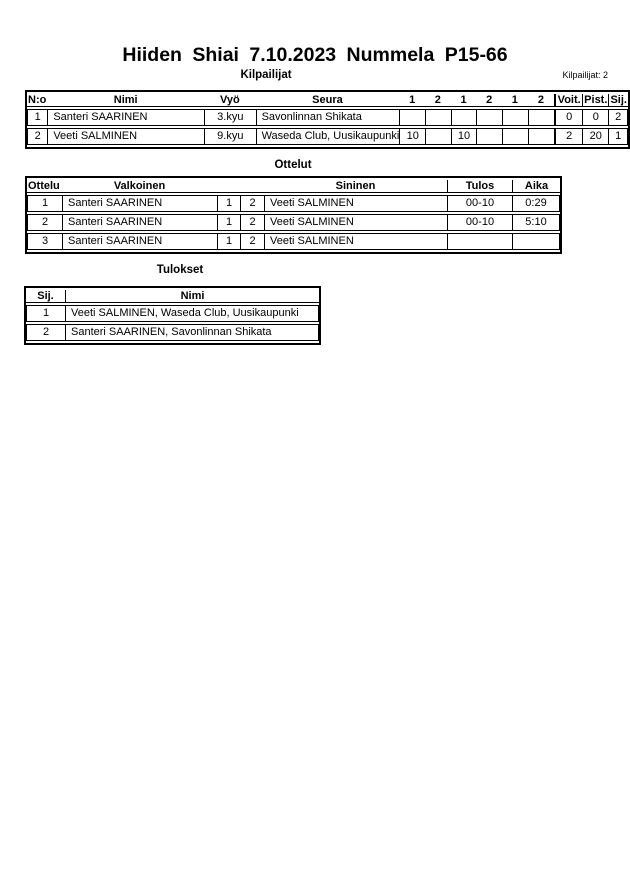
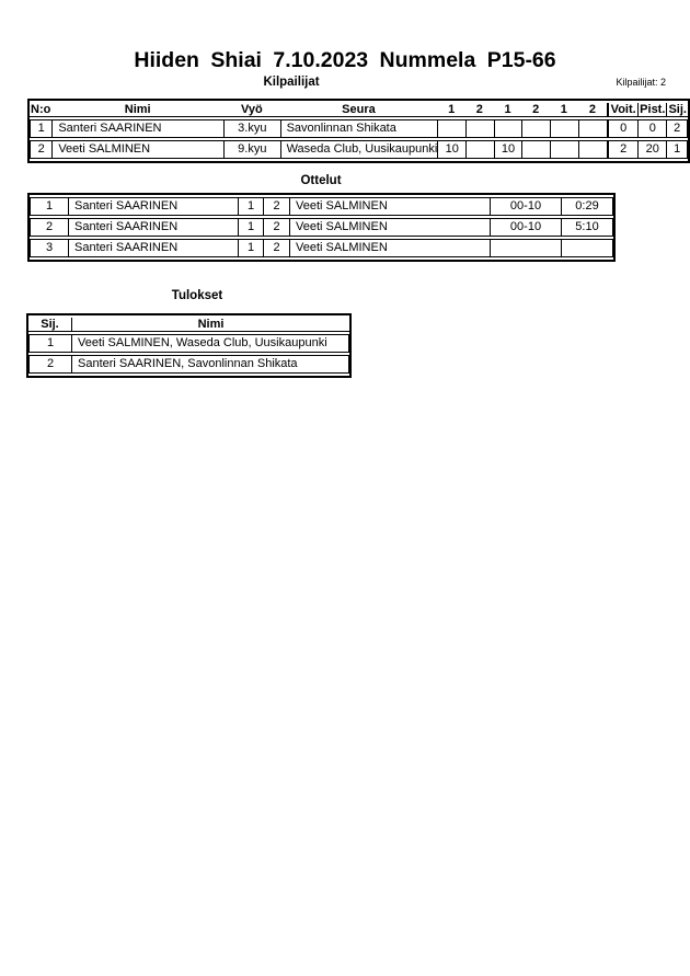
  Hiiden Shiai 7.10.2023 Nummela P15-66
  Kilpailijat
  Kilpailijat: 2
  N:o	Nimi	Vyö	Seura	1	2	1	2	1	2	Voit.	Pist.	Sij.
  1	Santeri SAARINEN	3.kyu	Savonlinnan Shikata							0	0	2
  2	Veeti SALMINEN	9.kyu	Waseda Club, Uusikaupunki	10		10				2	20	1
  Ottelut
- Ottelu	Valkoinen		Sininen	Tulos	Aika
  1	Santeri SAARINEN	1	2	Veeti SALMINEN	00-10	0:29
  2	Santeri SAARINEN	1	2	Veeti SALMINEN	00-10	5:10
  3	Santeri SAARINEN	1	2	Veeti SALMINEN
  Tulokset
  Sij.	Nimi
  1	Veeti SALMINEN, Waseda Club, Uusikaupunki
  2	Santeri SAARINEN, Savonlinnan Shikata
